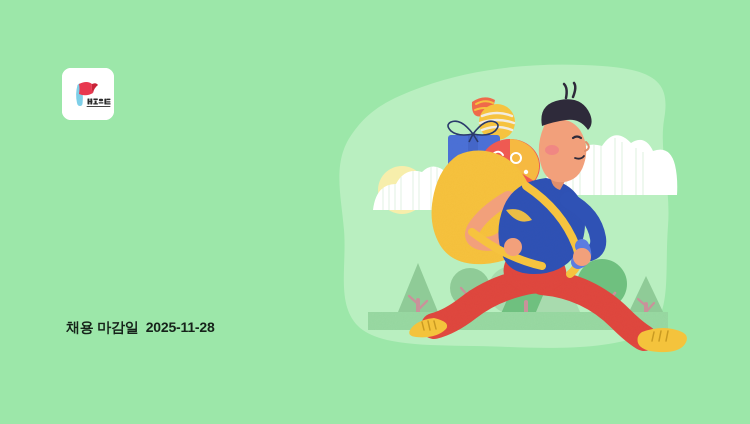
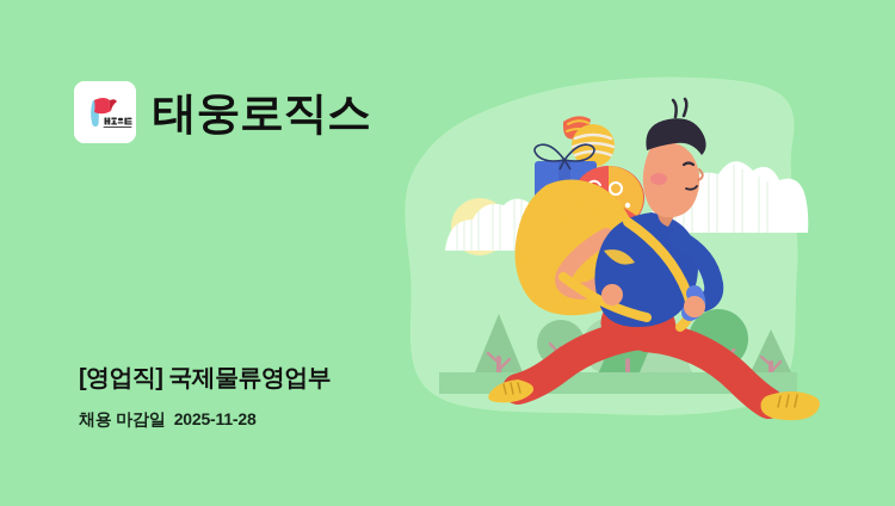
+ 태웅로직스
+ [영업직] 국제물류영업부
  채용 마감일 2025-11-28
